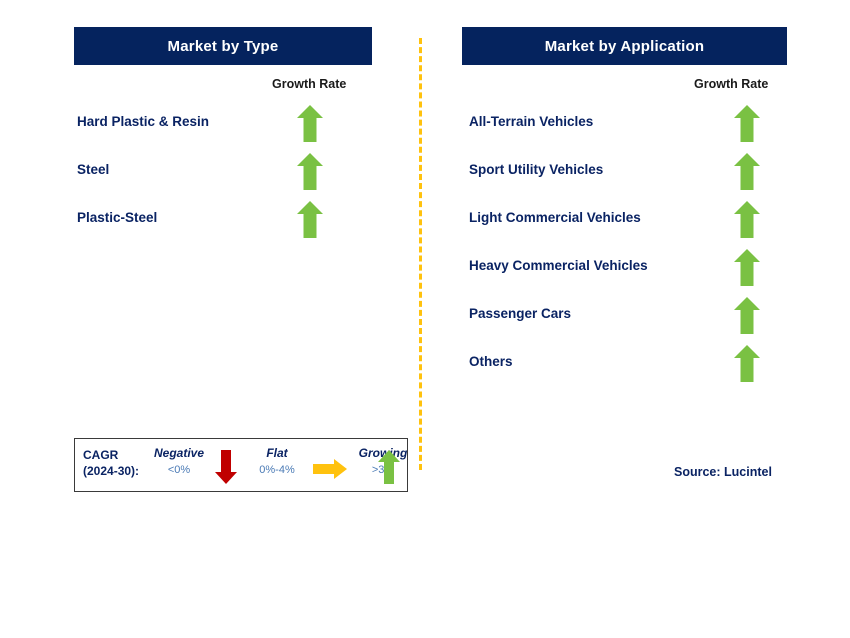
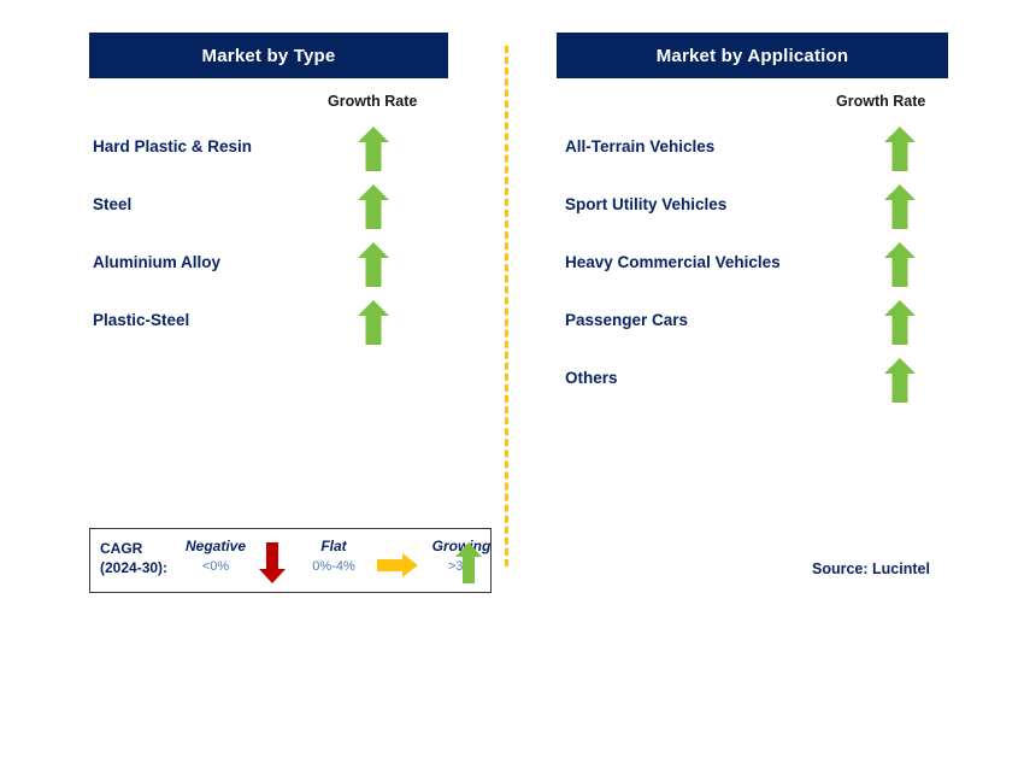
  Market by Type
  Growth Rate
  Hard Plastic & Resin
  Steel
+ Aluminium Alloy
  Plastic-Steel
  Market by Application
  Growth Rate
  All-Terrain Vehicles
  Sport Utility Vehicles
- Light Commercial Vehicles
  Heavy Commercial Vehicles
  Passenger Cars
  Others
  Source: Lucintel
  CAGR
  (2024-30):
  Negative
  <0%
  Flat
  0%-4%
  Growng
